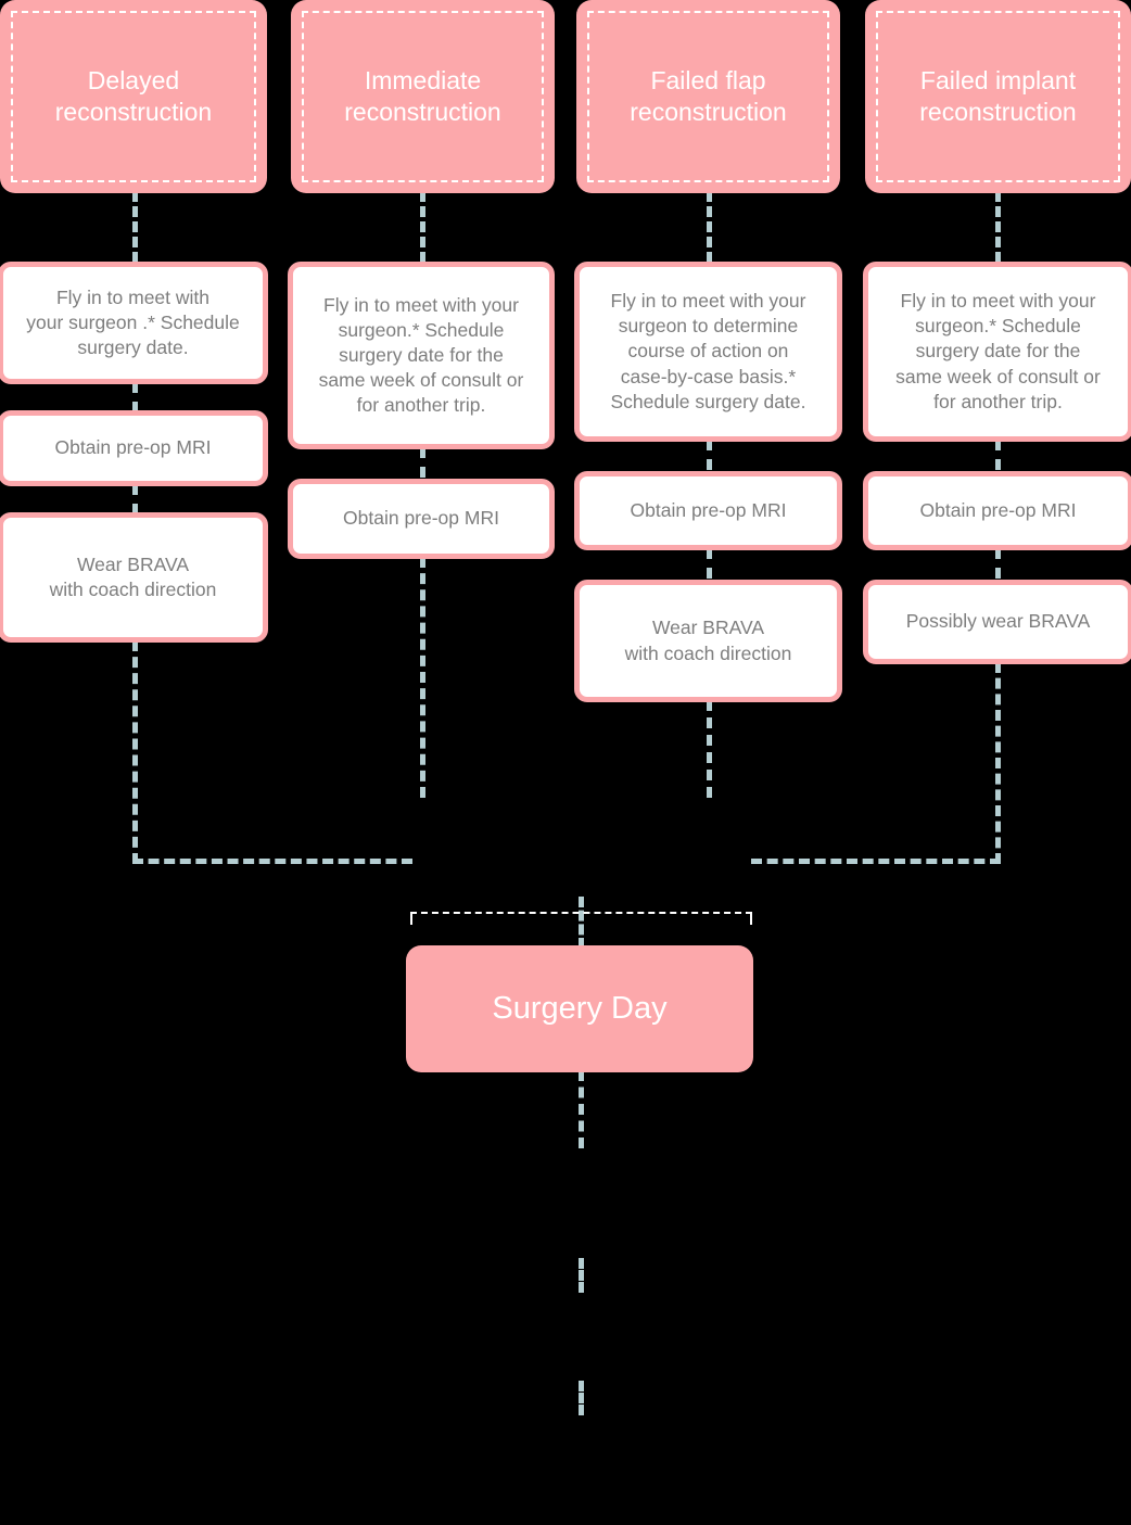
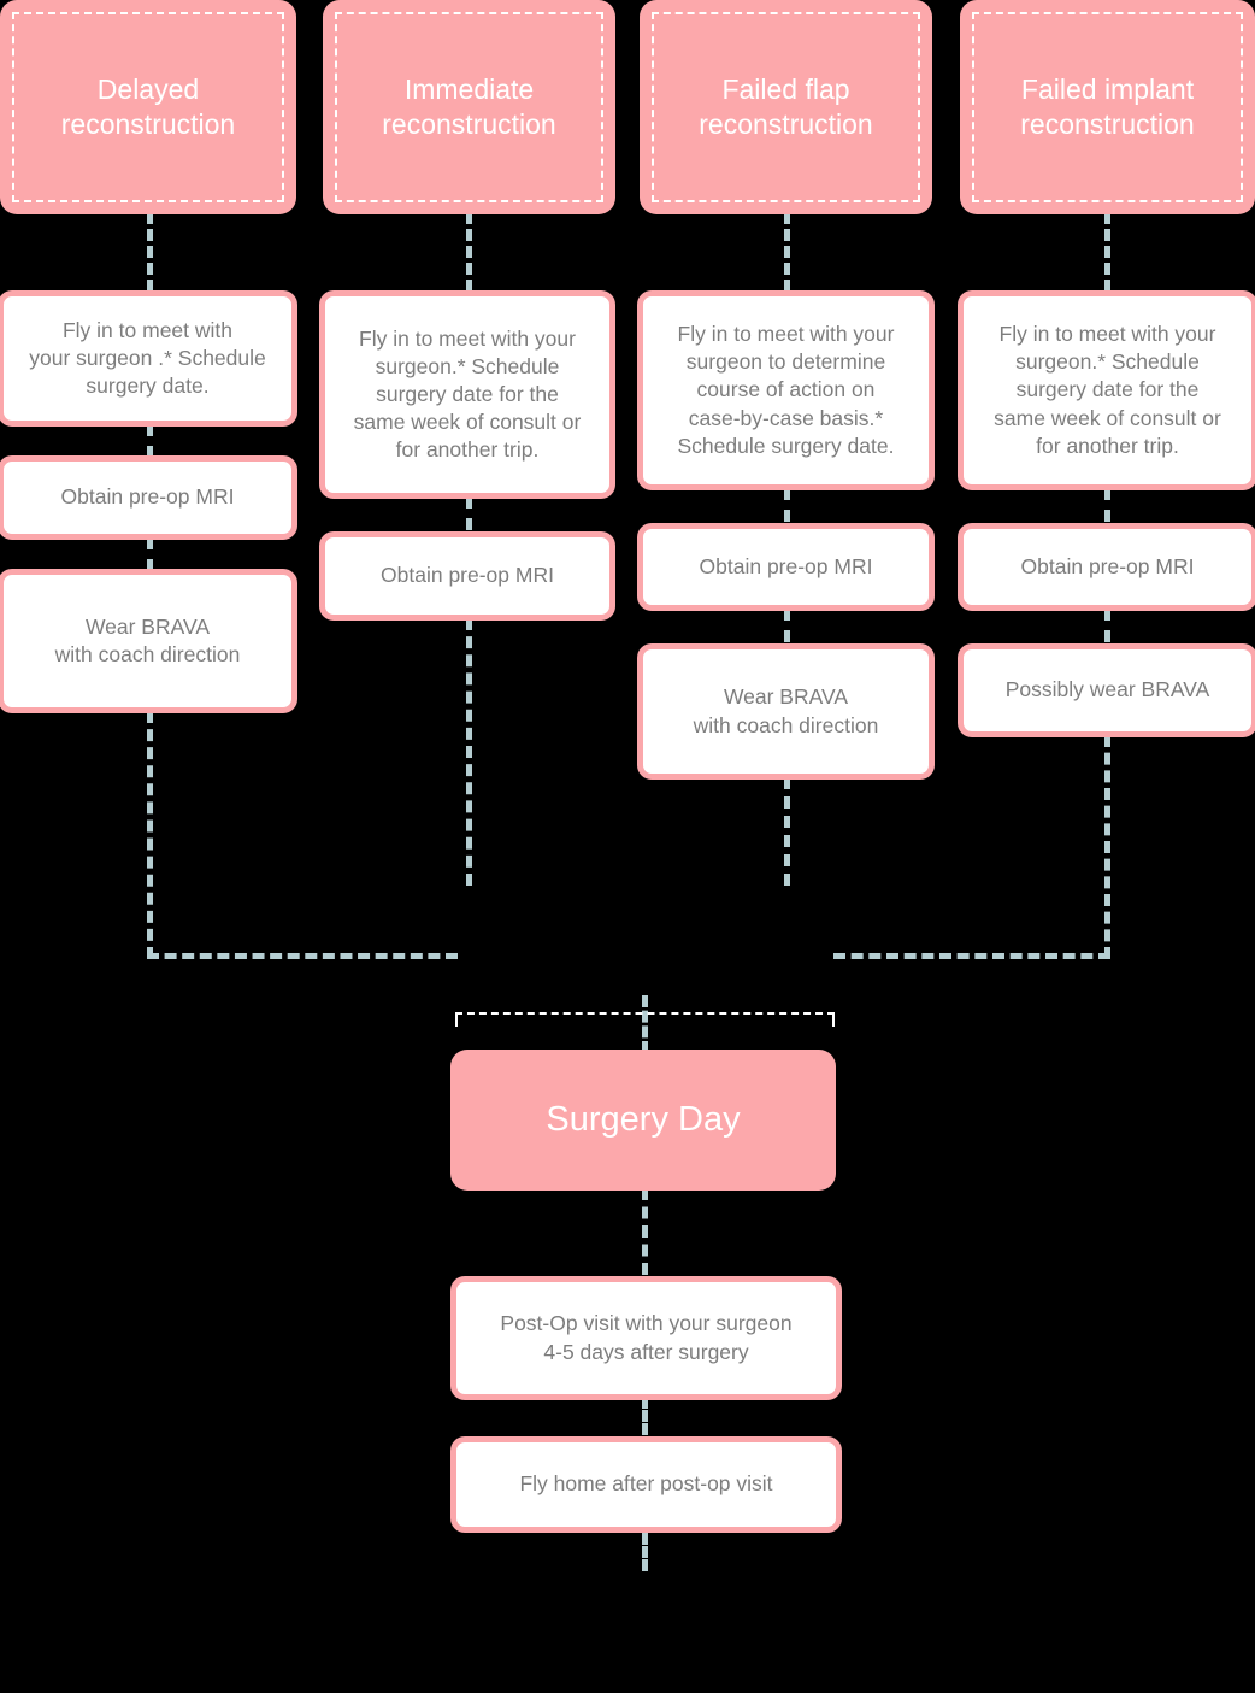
  Delayed
  reconstruction
  Immediate
  reconstruction
  Failed flap
  reconstruction
  Failed implant
  reconstruction
  Fly in to meet with
  your surgeon .* Schedule
  surgery date.
  Obtain pre-op MRI
  Wear BRAVA
  with coach direction
  Fly in to meet with your
  surgeon.* Schedule
  surgery date for the
  same week of consult or
  for another trip.
  Obtain pre-op MRI
  Fly in to meet with your
  surgeon to determine
  course of action on
  case-by-case basis.*
  Schedule surgery date.
  Obtain pre-op MRI
  Wear BRAVA
  with coach direction
  Fly in to meet with your
  surgeon.* Schedule
  surgery date for the
  same week of consult or
  for another trip.
  Obtain pre-op MRI
  Possibly wear BRAVA
  Surgery Day
+ Post-Op visit with your surgeon
+ 4-5 days after surgery
+ Fly home after post-op visit
